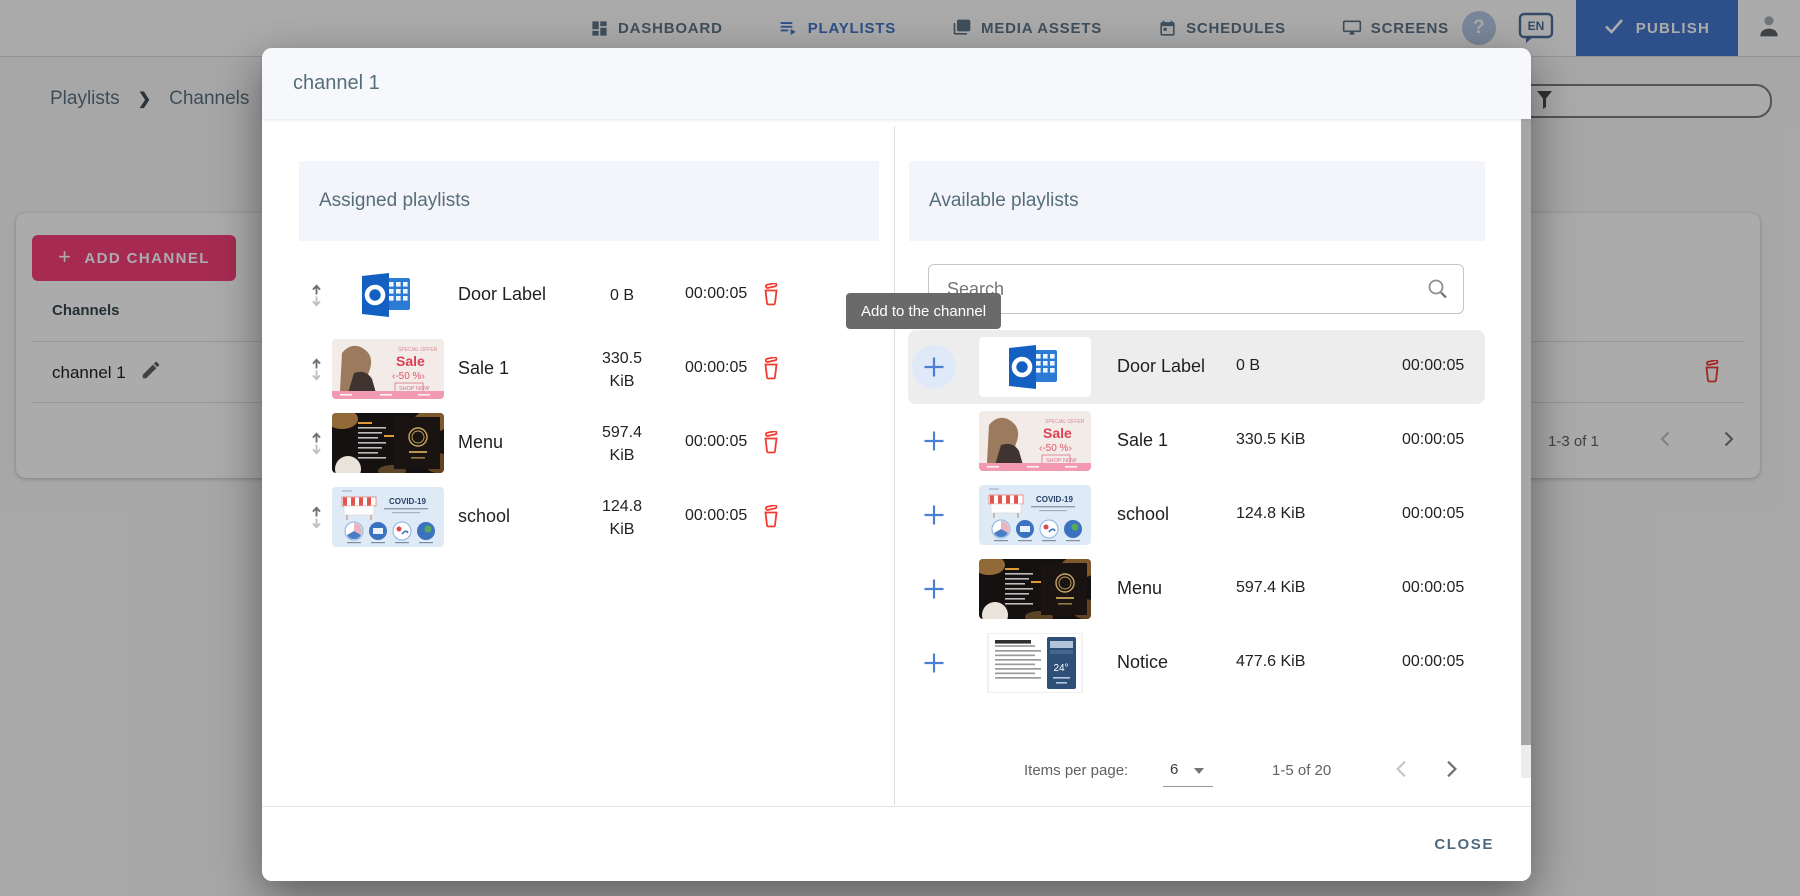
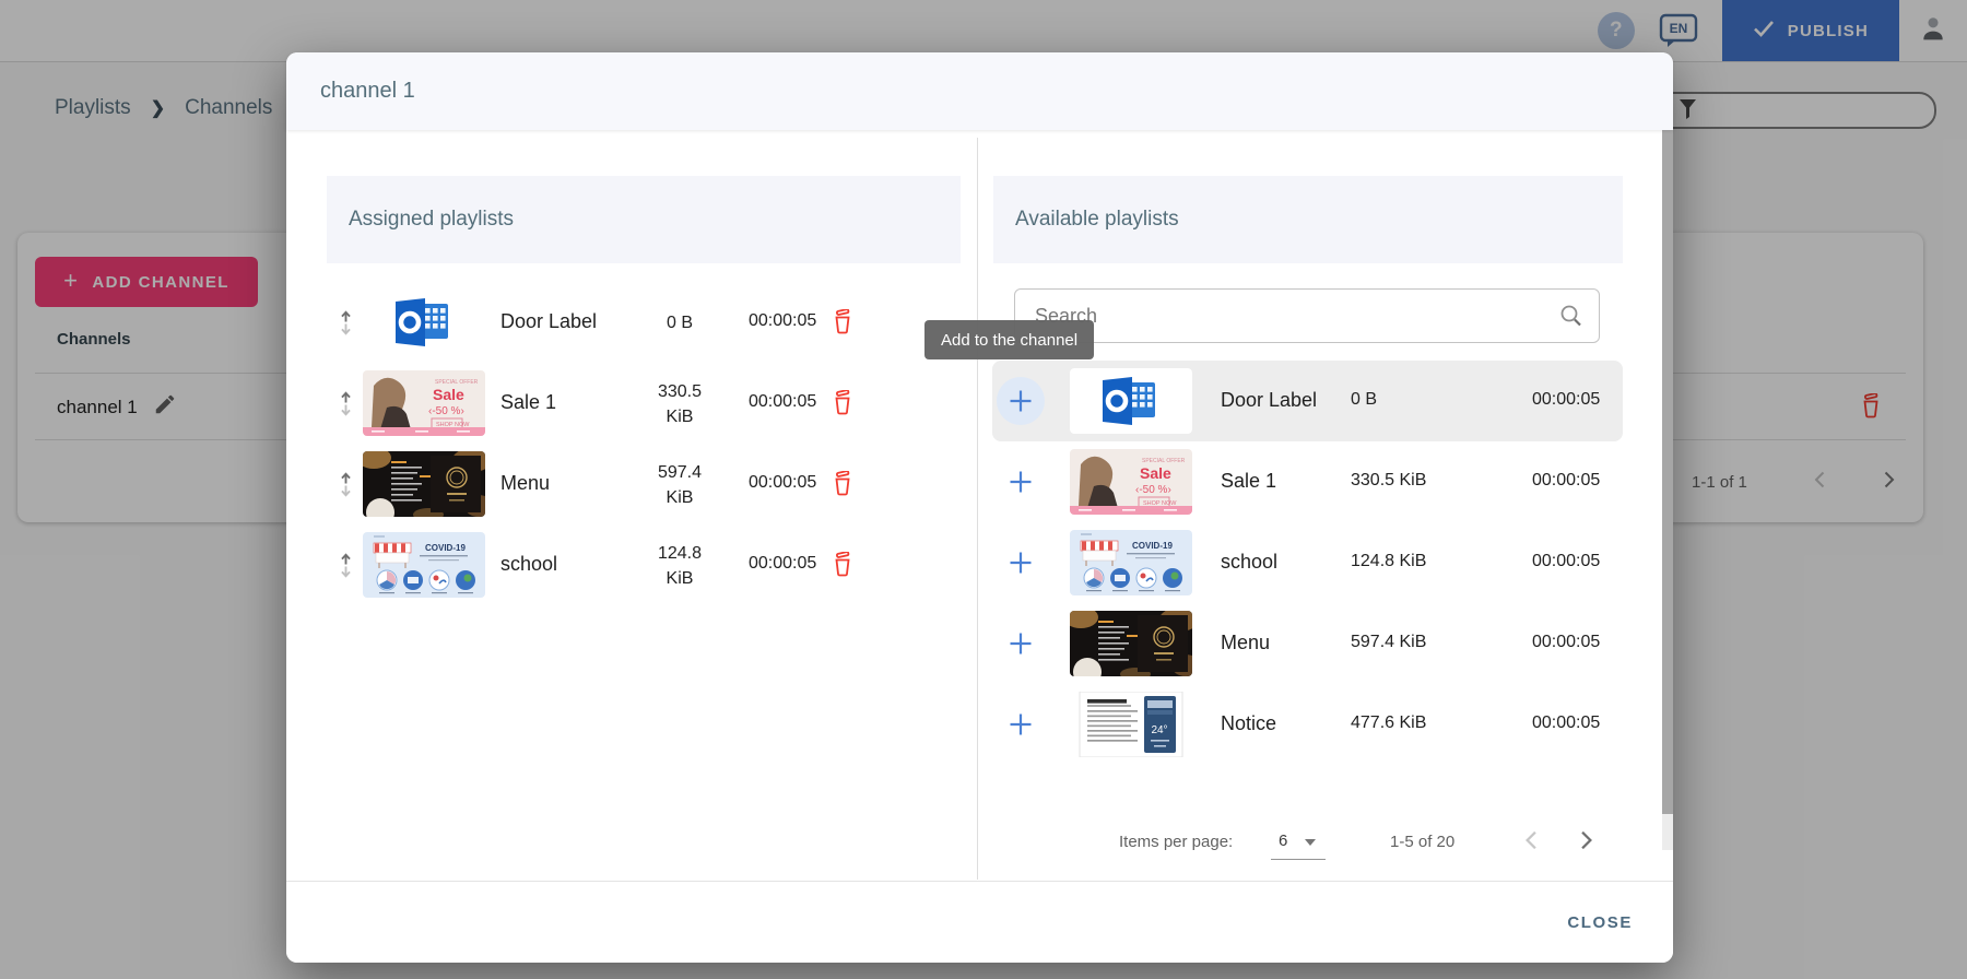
- DASHBOARD
- PLAYLISTS
- MEDIA ASSETS
- SCHEDULES
- SCREENS
  ?
  EN
  PUBLISH
  Playlists
  ❯
  Channels
  +
  ADD CHANNEL
  Channels
  channel 1
- 1-3 of 1
+ 1-1 of 1
  channel 1
  Assigned playlists
  Available playlists
  Search
  Door Label
  0 B
  00:00:05
  Sale
  ‹-50 %›
  Sale 1
  330.5 KiB
  00:00:05
  Menu
  597.4 KiB
  00:00:05
  COVID-19
  school
  124.8 KiB
  00:00:05
  Door Label
  0 B
  00:00:05
  Sale
  ‹-50 %›
  Sale 1
  330.5 KiB
  00:00:05
  COVID-19
  school
  124.8 KiB
  00:00:05
  Menu
  597.4 KiB
  00:00:05
  24°
  Notice
  477.6 KiB
  00:00:05
  Add to the channel
  Items per page:
  6
  1-5 of 20
  CLOSE
